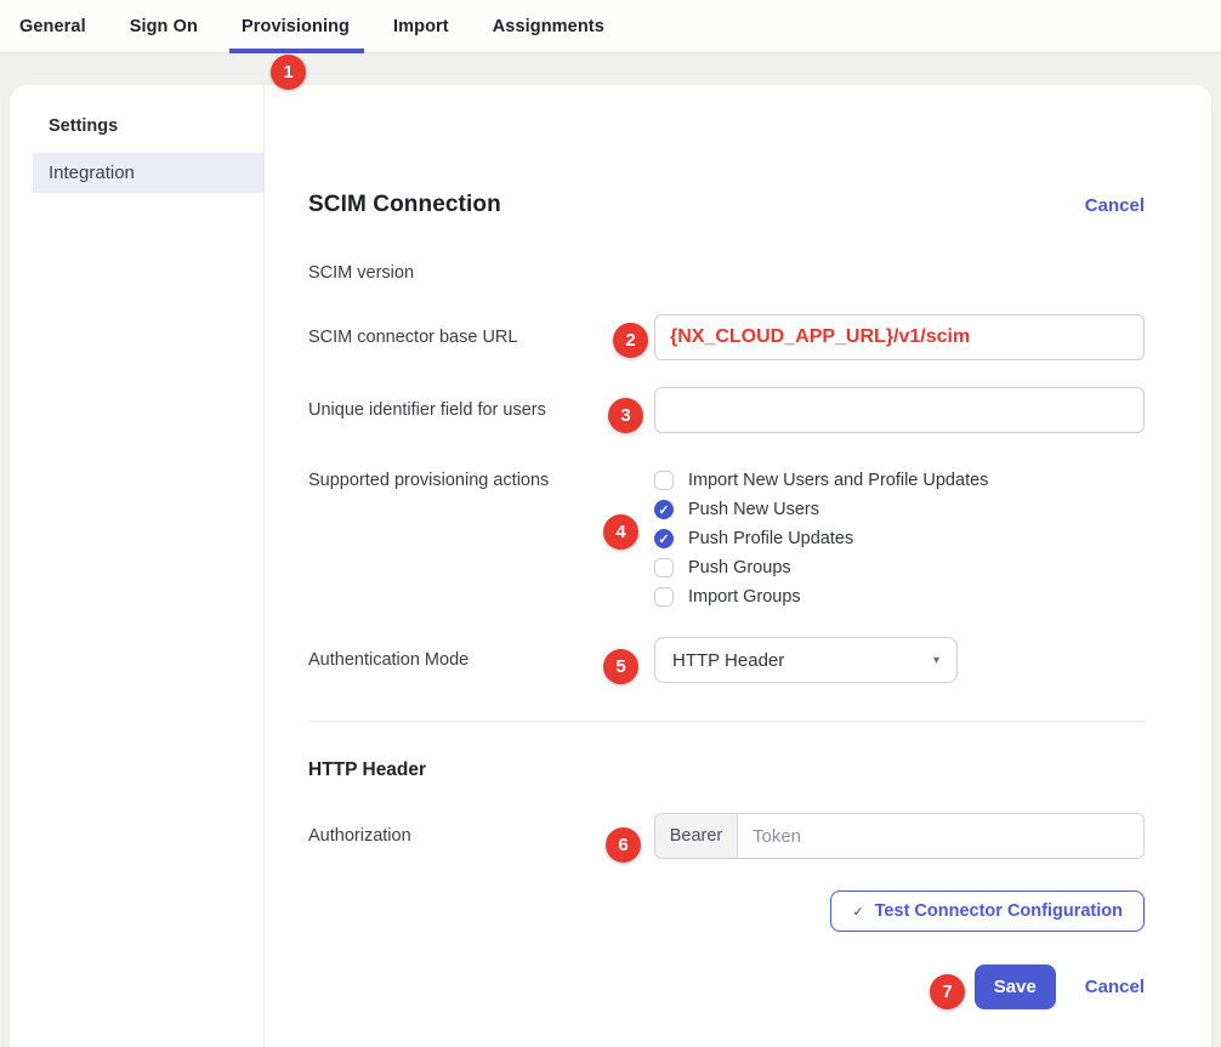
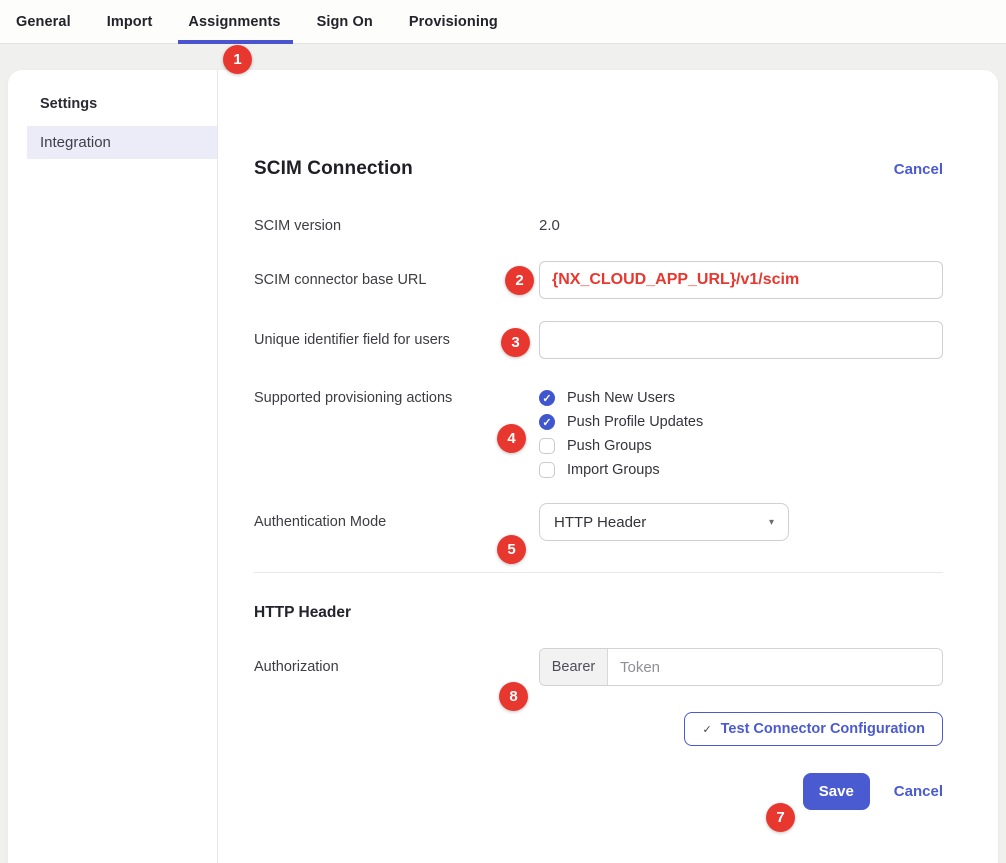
  General
- Sign On
+ Import
- Provisioning
+ Assignments
- Import
+ Sign On
- Assignments
+ Provisioning
  Settings
  Integration
  SCIM Connection
  Cancel
  SCIM version
+ 2.0
  SCIM connector base URL
  {NX_CLOUD_APP_URL}/v1/scim
  Unique identifier field for users
  Supported provisioning actions
- Import New Users and Profile Updates
  Push New Users
  Push Profile Updates
  Push Groups
  Import Groups
  Authentication Mode
  HTTP Header
  ▾
  HTTP Header
  Authorization
  Bearer
  Token
  ✓
  Test Connector Configuration
  Save
  Cancel
  1
  2
  3
  4
  5
- 6
+ 8
  7
